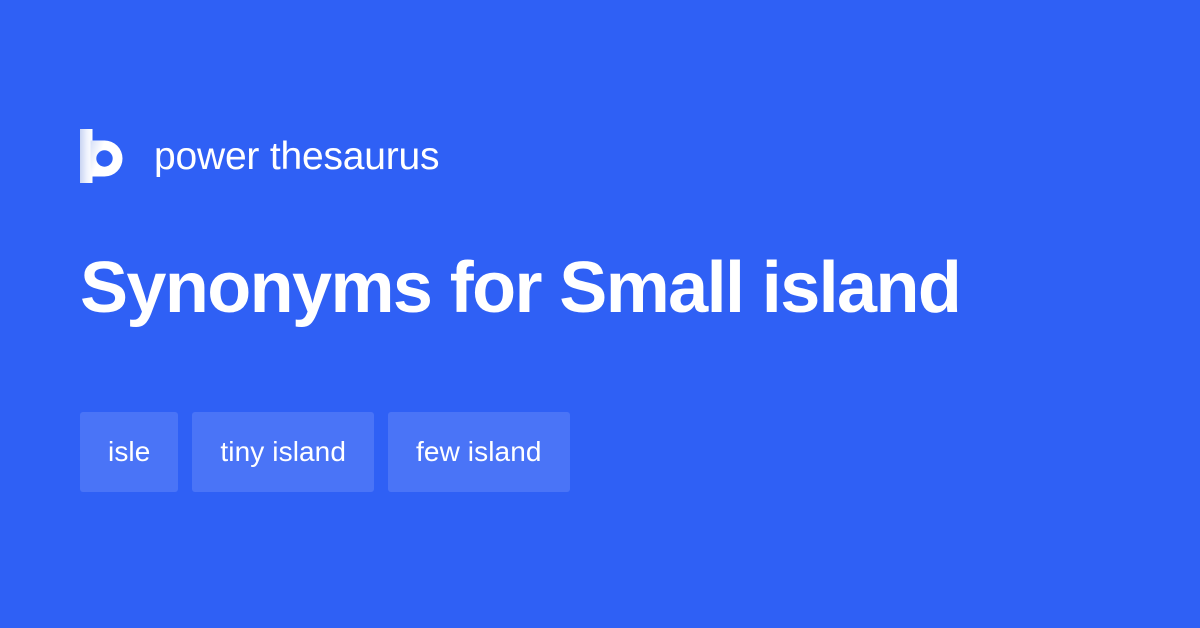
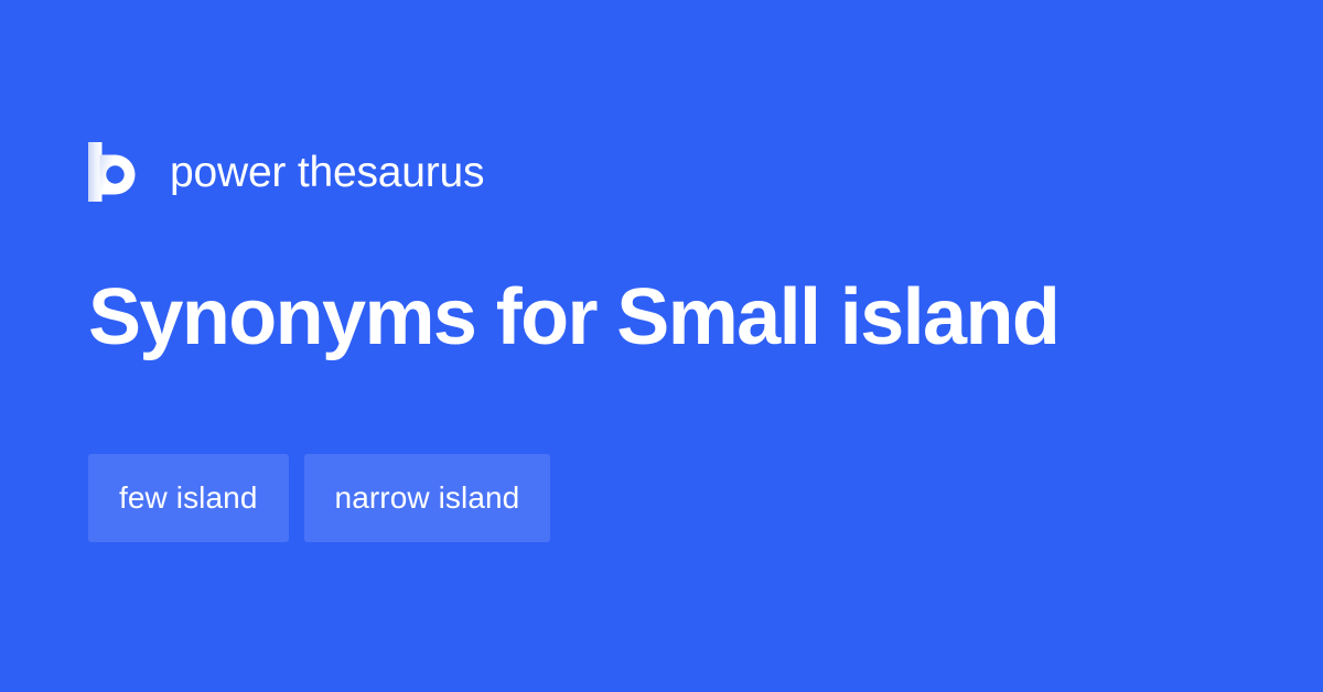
  power thesaurus
  Synonyms for Small island
- isle
- tiny island
  few island
+ narrow island
